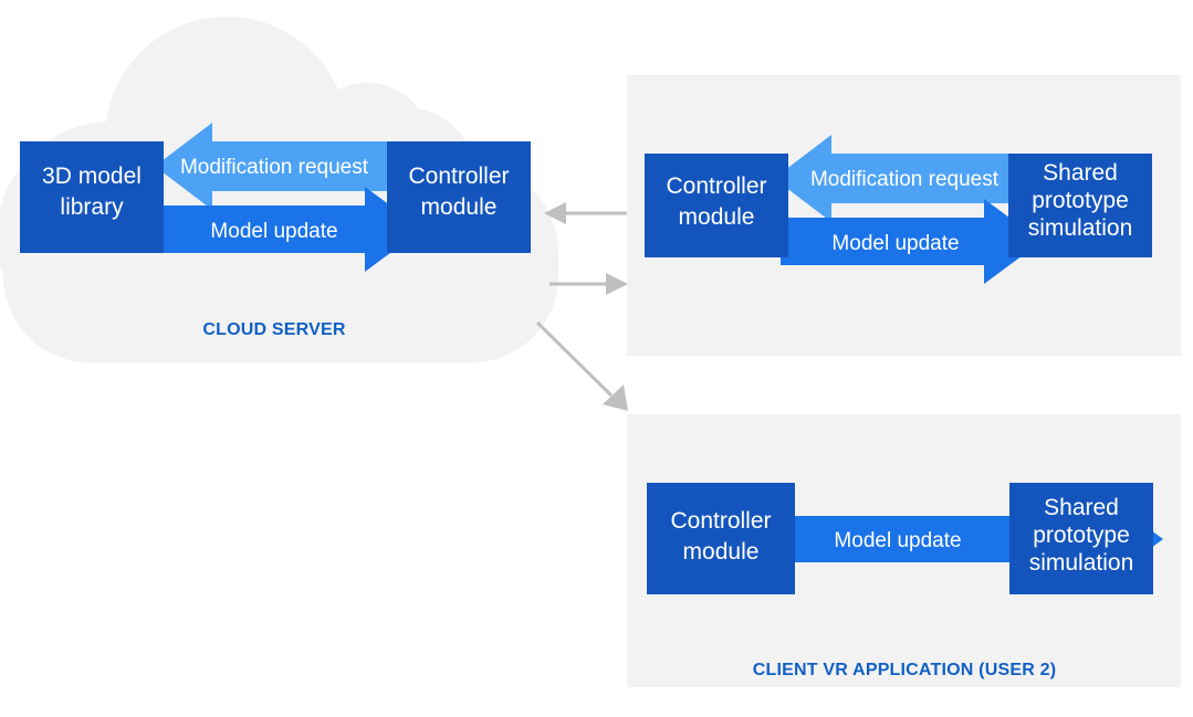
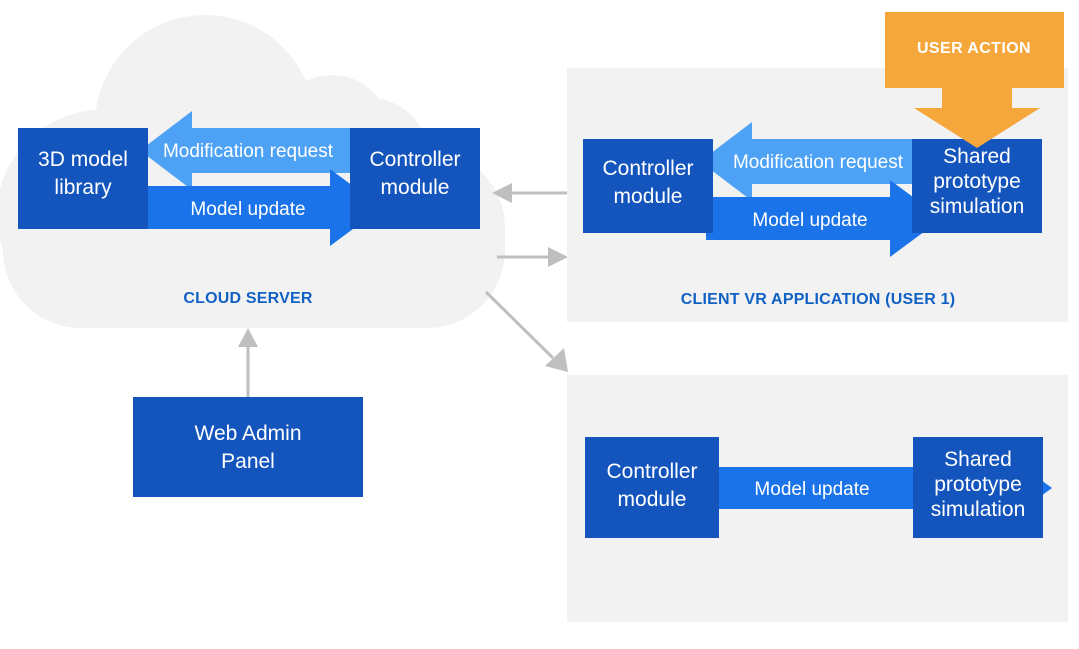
  CLOUD SERVER
  3D model
  library
  Controller
  module
  Modification request
  Model update
+ Web Admin
+ Panel
  Controller
  module
  Shared
  prototype
  simulation
  Modification request
  Model update
+ CLIENT VR APPLICATION (USER 1)
+ USER ACTION
  Controller
  module
  Shared
  prototype
  simulation
  Model update
- CLIENT VR APPLICATION (USER 2)
